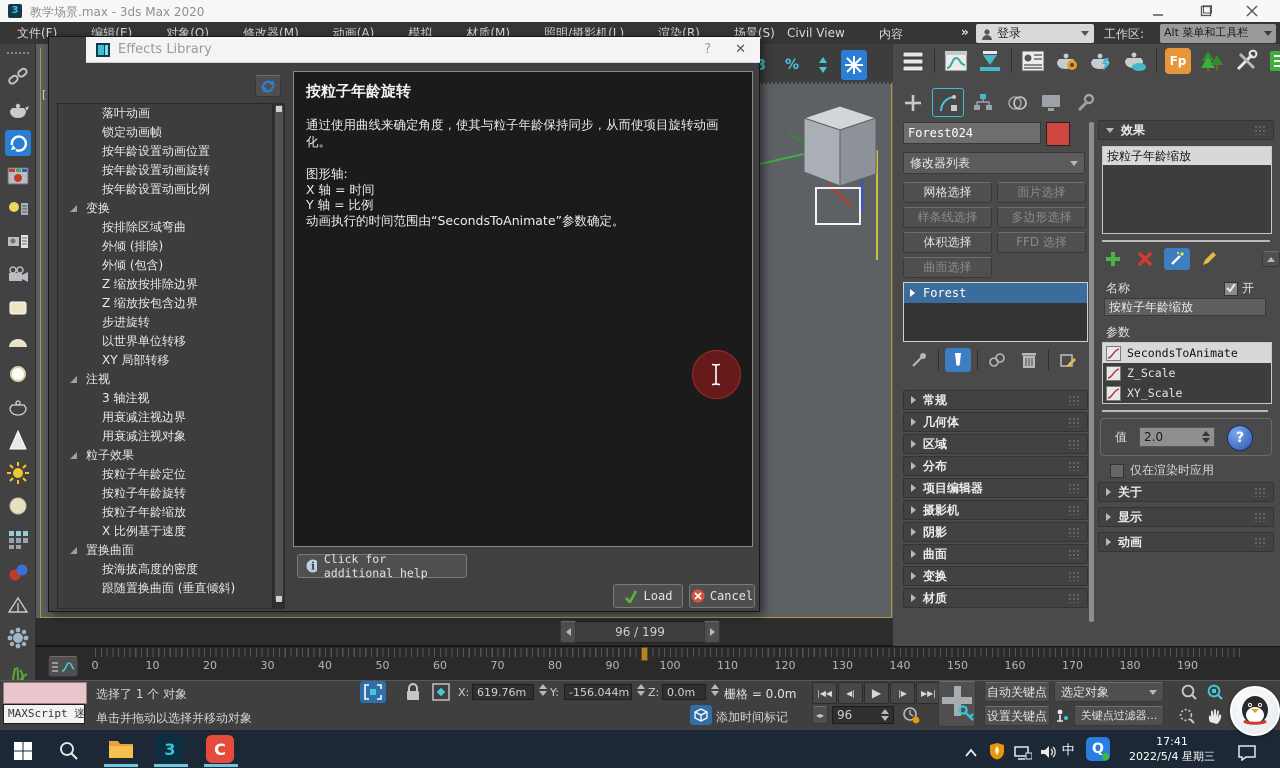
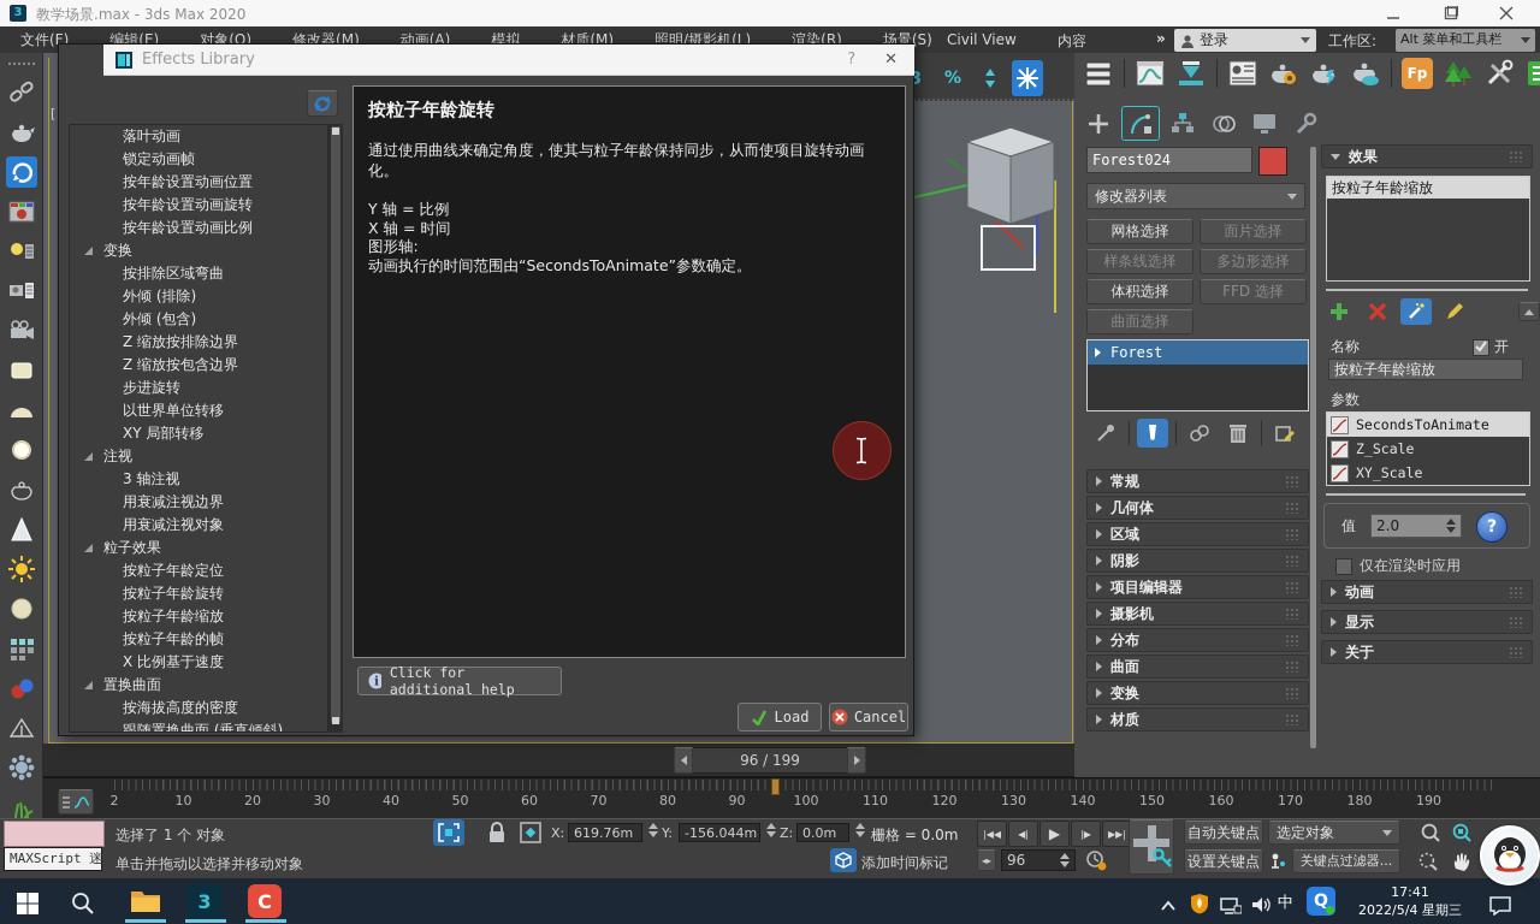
  3
  教学场景.max - 3ds Max 2020
  文件(F)
  编辑(E)
  对象(O)
  修改器(M)
  动画(A)
  模拟
  材质(M)
  照明/摄影机(L)
  渲染(R)
  场景(S)
  Civil View
  内容
  »
  登录
  工作区:
  Alt 菜单和工具栏
  3
  %
  [
  Fp
  Forest024
  修改器列表
  网格选择
  面片选择
  样条线选择
  多边形选择
  体积选择
  FFD 选择
  曲面选择
  Forest
  常规
  几何体
  区域
- 分布
+ 阴影
  项目编辑器
  摄影机
- 阴影
+ 分布
  曲面
  变换
  材质
  效果
  按粒子年龄缩放
  名称
  开
  按粒子年龄缩放
  参数
  SecondsToAnimate
  Z_Scale
  XY_Scale
  值
  2.0
  ?
  仅在渲染时应用
- 关于
+ 动画
  显示
- 动画
+ 关于
  96 / 199
- 0
+ 2
  10
  20
  30
  40
  50
  60
  70
  80
  90
  100
  110
  120
  130
  140
  150
  160
  170
  180
  190
  MAXScript 迷
  选择了 1 个 对象
  单击并拖动以选择并移动对象
  X:
  619.76m
  Y:
  -156.044m
  Z:
  0.0m
  栅格 = 0.0m
  添加时间标记
  |◀◀
  ◀|
  ▶
  |▶
  ▶▶|
  ◂▸
  96
  自动关键点
  选定对象
  设置关键点
  关键点过滤器...
  3
  C
  中
  Q
  17:41
  2022/5/4 星期三
  Effects Library
  ?
  ✕
  落叶动画
  锁定动画帧
  按年龄设置动画位置
  按年龄设置动画旋转
  按年龄设置动画比例
  变换
  按排除区域弯曲
  外倾 (排除)
  外倾 (包含)
  Z 缩放按排除边界
  Z 缩放按包含边界
  步进旋转
  以世界单位转移
  XY 局部转移
  注视
  3 轴注视
  用衰减注视边界
  用衰减注视对象
  粒子效果
  按粒子年龄定位
  按粒子年龄旋转
  按粒子年龄缩放
+ 按粒子年龄的帧
  X 比例基于速度
  置换曲面
  按海拔高度的密度
  跟随置换曲面 (垂直倾斜)
  按粒子年龄旋转
  通过使用曲线来确定角度，使其与粒子年龄保持同步，从而使项目旋转动画化。
- 图形轴:
+ Y 轴 = 比例
  X 轴 = 时间
- Y 轴 = 比例
+ 图形轴:
  动画执行的时间范围由“SecondsToAnimate”参数确定。
  i
  Click for additional help
  Load
  Cancel
